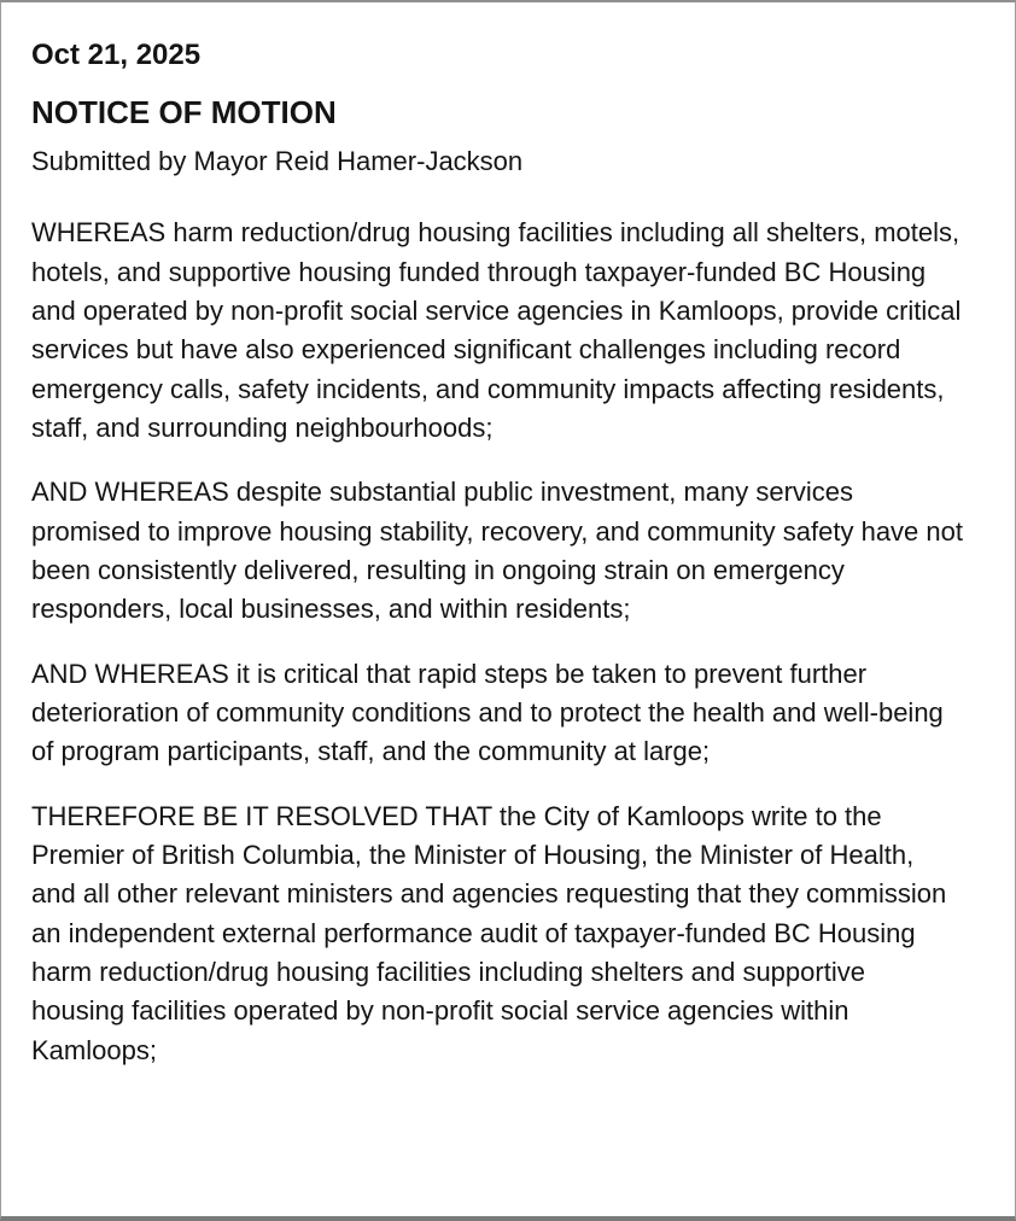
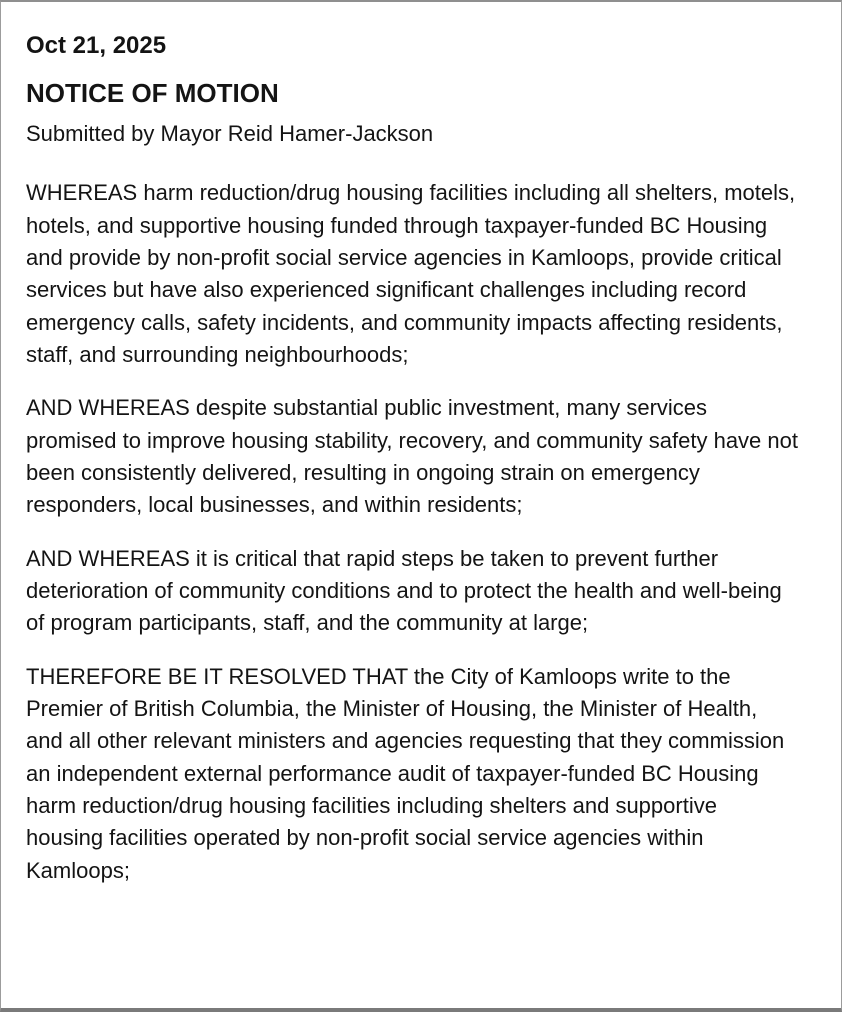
  Oct 21, 2025
  NOTICE OF MOTION
  Submitted by Mayor Reid Hamer-Jackson
- WHEREAS harm reduction/drug housing facilities including all shelters, motels, hotels, and supportive housing funded through taxpayer-funded BC Housing and operated by non-profit social service agencies in Kamloops, provide critical services but have also experienced significant challenges including record emergency calls, safety incidents, and community impacts affecting residents, staff, and surrounding neighbourhoods;
+ WHEREAS harm reduction/drug housing facilities including all shelters, motels, hotels, and supportive housing funded through taxpayer-funded BC Housing and provide by non-profit social service agencies in Kamloops, provide critical services but have also experienced significant challenges including record emergency calls, safety incidents, and community impacts affecting residents, staff, and surrounding neighbourhoods;
  AND WHEREAS despite substantial public investment, many services promised to improve housing stability, recovery, and community safety have not been consistently delivered, resulting in ongoing strain on emergency responders, local businesses, and within residents;
  AND WHEREAS it is critical that rapid steps be taken to prevent further deterioration of community conditions and to protect the health and well-being of program participants, staff, and the community at large;
  THEREFORE BE IT RESOLVED THAT the City of Kamloops write to the Premier of British Columbia, the Minister of Housing, the Minister of Health, and all other relevant ministers and agencies requesting that they commission an independent external performance audit of taxpayer-funded BC Housing harm reduction/drug housing facilities including shelters and supportive housing facilities operated by non-profit social service agencies within Kamloops;
